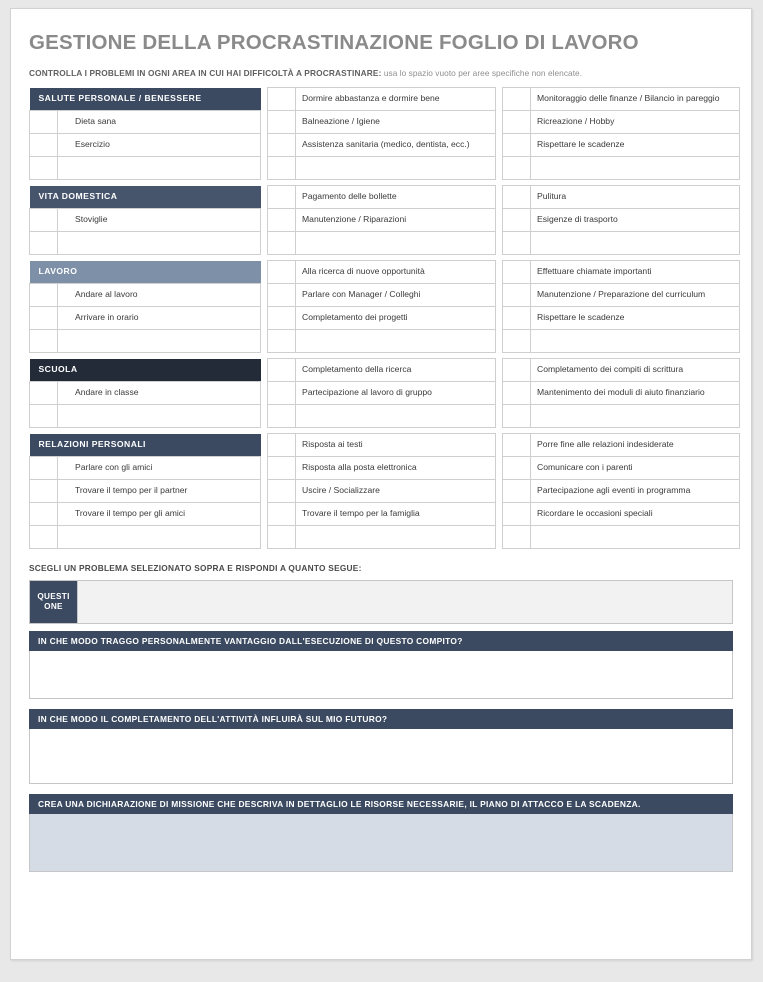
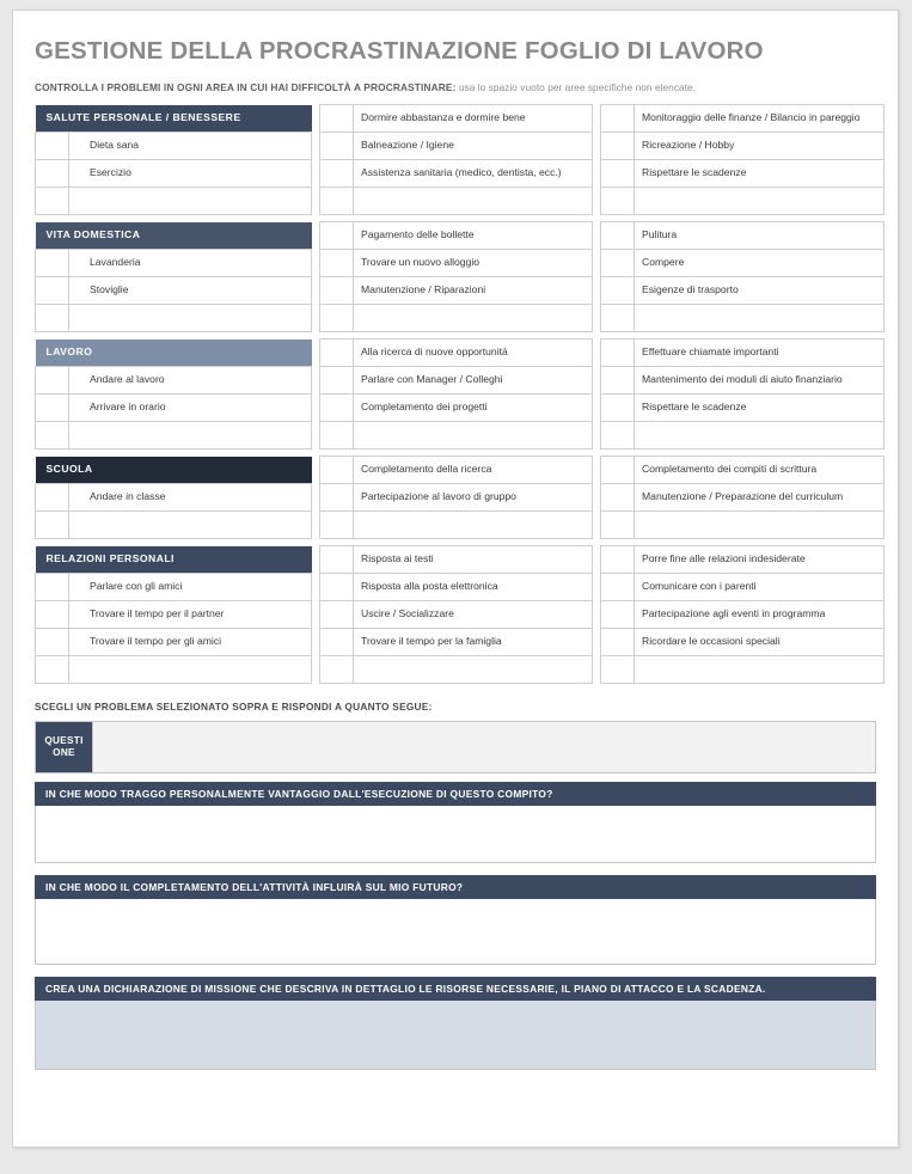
  GESTIONE DELLA PROCRASTINAZIONE FOGLIO DI LAVORO
  CONTROLLA I PROBLEMI IN OGNI AREA IN CUI HAI DIFFICOLTÀ A PROCRASTINARE: usa lo spazio vuoto per aree specifiche non elencate.
  SALUTE PERSONALE / BENESSERE			Dormire abbastanza e dormire bene			Monitoraggio delle finanze / Bilancio in pareggio
  	Dieta sana			Balneazione / Igiene			Ricreazione / Hobby
  	Esercizio			Assistenza sanitaria (medico, dentista, ecc.)			Rispettare le scadenze
  VITA DOMESTICA			Pagamento delle bollette			Pulitura
+ 	Lavanderia			Trovare un nuovo alloggio			Compere
  	Stoviglie			Manutenzione / Riparazioni			Esigenze di trasporto
  LAVORO			Alla ricerca di nuove opportunità			Effettuare chiamate importanti
- 	Andare al lavoro			Parlare con Manager / Colleghi			Manutenzione / Preparazione del curriculum
+ 	Andare al lavoro			Parlare con Manager / Colleghi			Mantenimento dei moduli di aiuto finanziario
  	Arrivare in orario			Completamento dei progetti			Rispettare le scadenze
  SCUOLA			Completamento della ricerca			Completamento dei compiti di scrittura
- 	Andare in classe			Partecipazione al lavoro di gruppo			Mantenimento dei moduli di aiuto finanziario
+ 	Andare in classe			Partecipazione al lavoro di gruppo			Manutenzione / Preparazione del curriculum
  RELAZIONI PERSONALI			Risposta ai testi			Porre fine alle relazioni indesiderate
  	Parlare con gli amici			Risposta alla posta elettronica			Comunicare con i parenti
  	Trovare il tempo per il partner			Uscire / Socializzare			Partecipazione agli eventi in programma
  	Trovare il tempo per gli amici			Trovare il tempo per la famiglia			Ricordare le occasioni speciali
  SCEGLI UN PROBLEMA SELEZIONATO SOPRA E RISPONDI A QUANTO SEGUE:
  QUESTI
  ONE
  IN CHE MODO TRAGGO PERSONALMENTE VANTAGGIO DALL'ESECUZIONE DI QUESTO COMPITO?
  IN CHE MODO IL COMPLETAMENTO DELL'ATTIVITÀ INFLUIRÀ SUL MIO FUTURO?
  CREA UNA DICHIARAZIONE DI MISSIONE CHE DESCRIVA IN DETTAGLIO LE RISORSE NECESSARIE, IL PIANO DI ATTACCO E LA SCADENZA.
